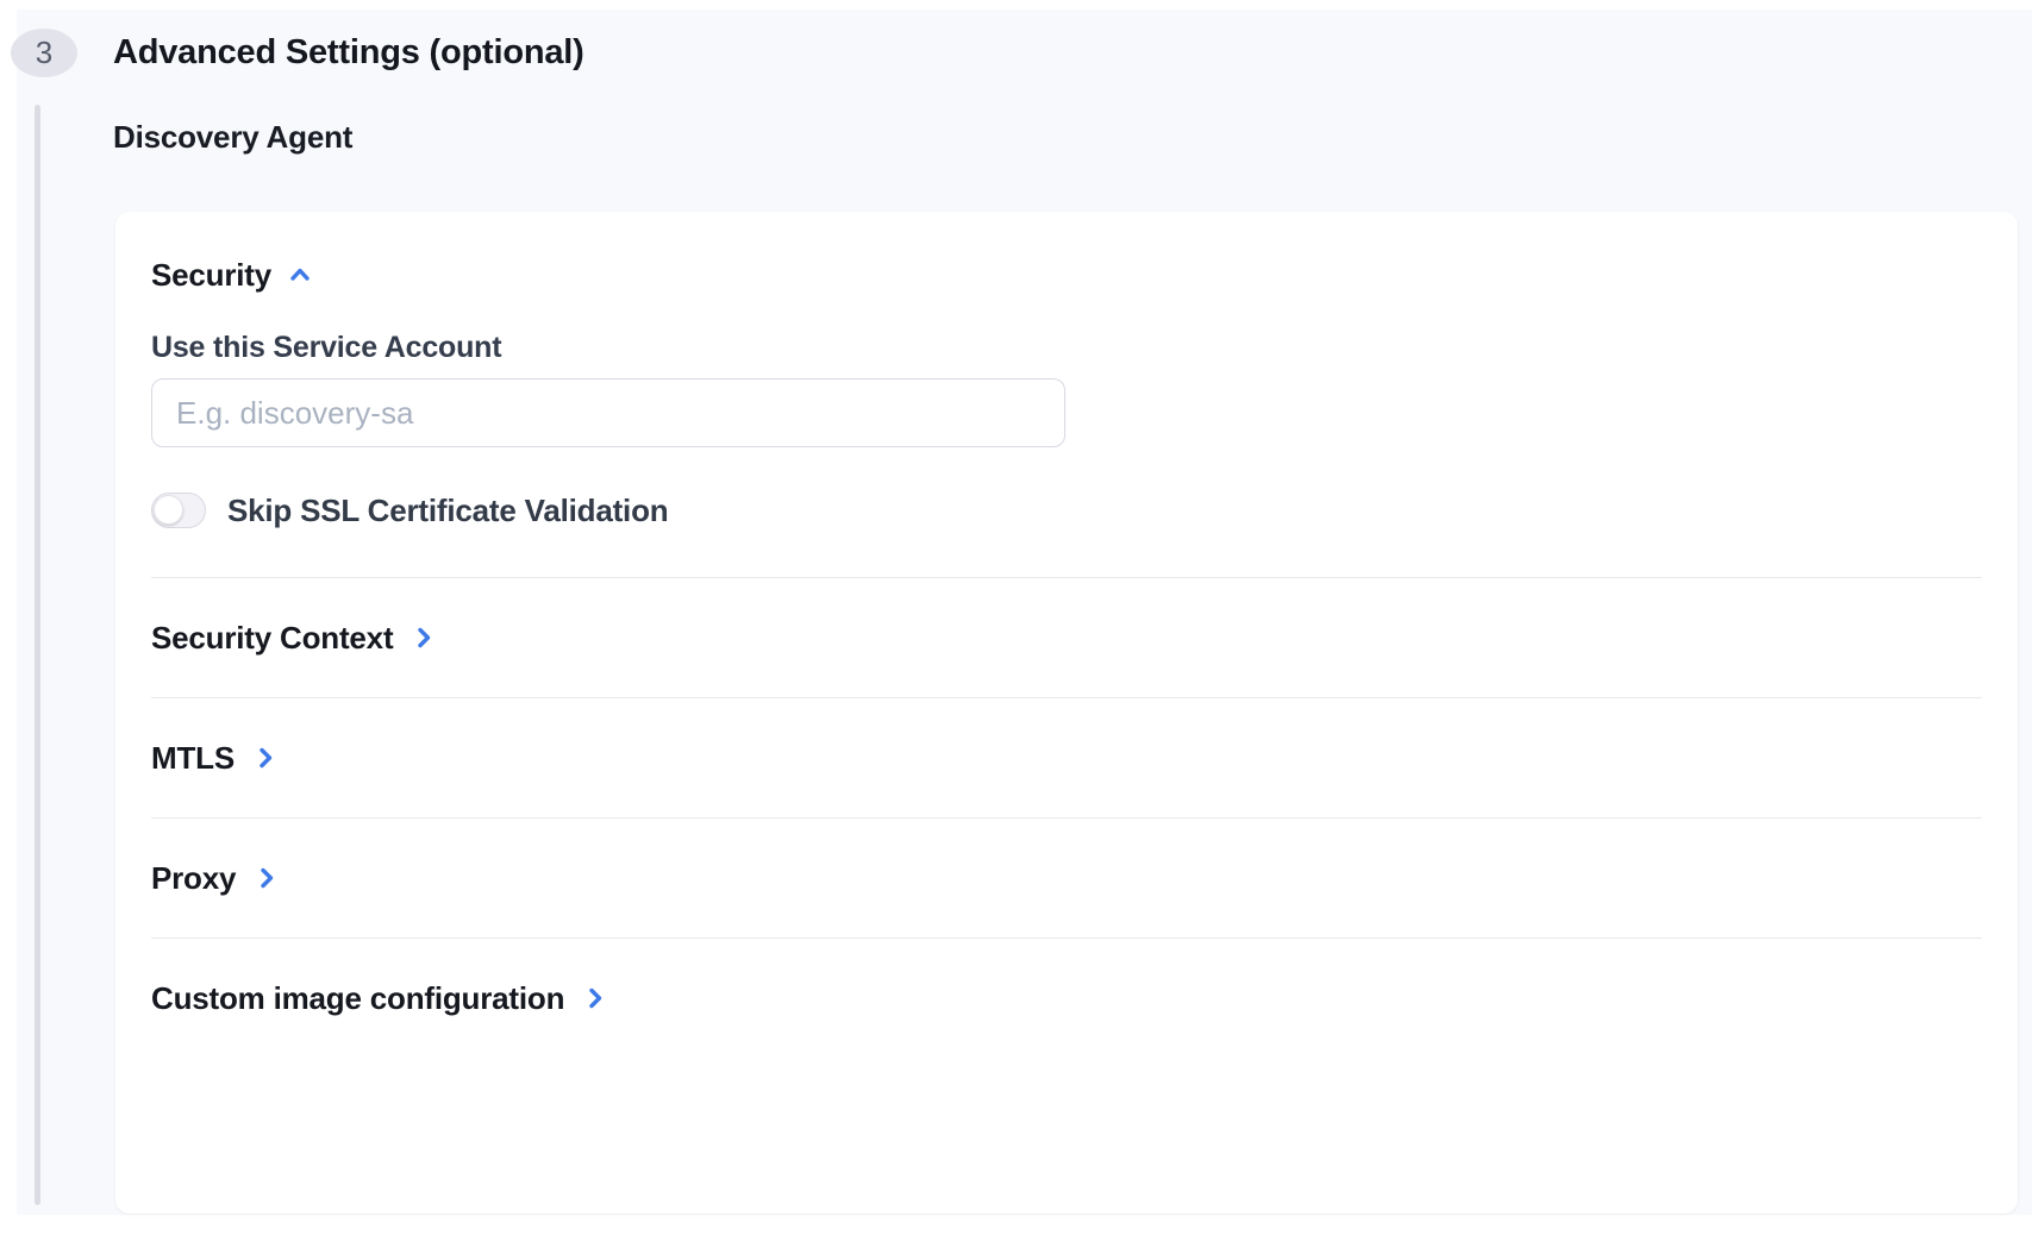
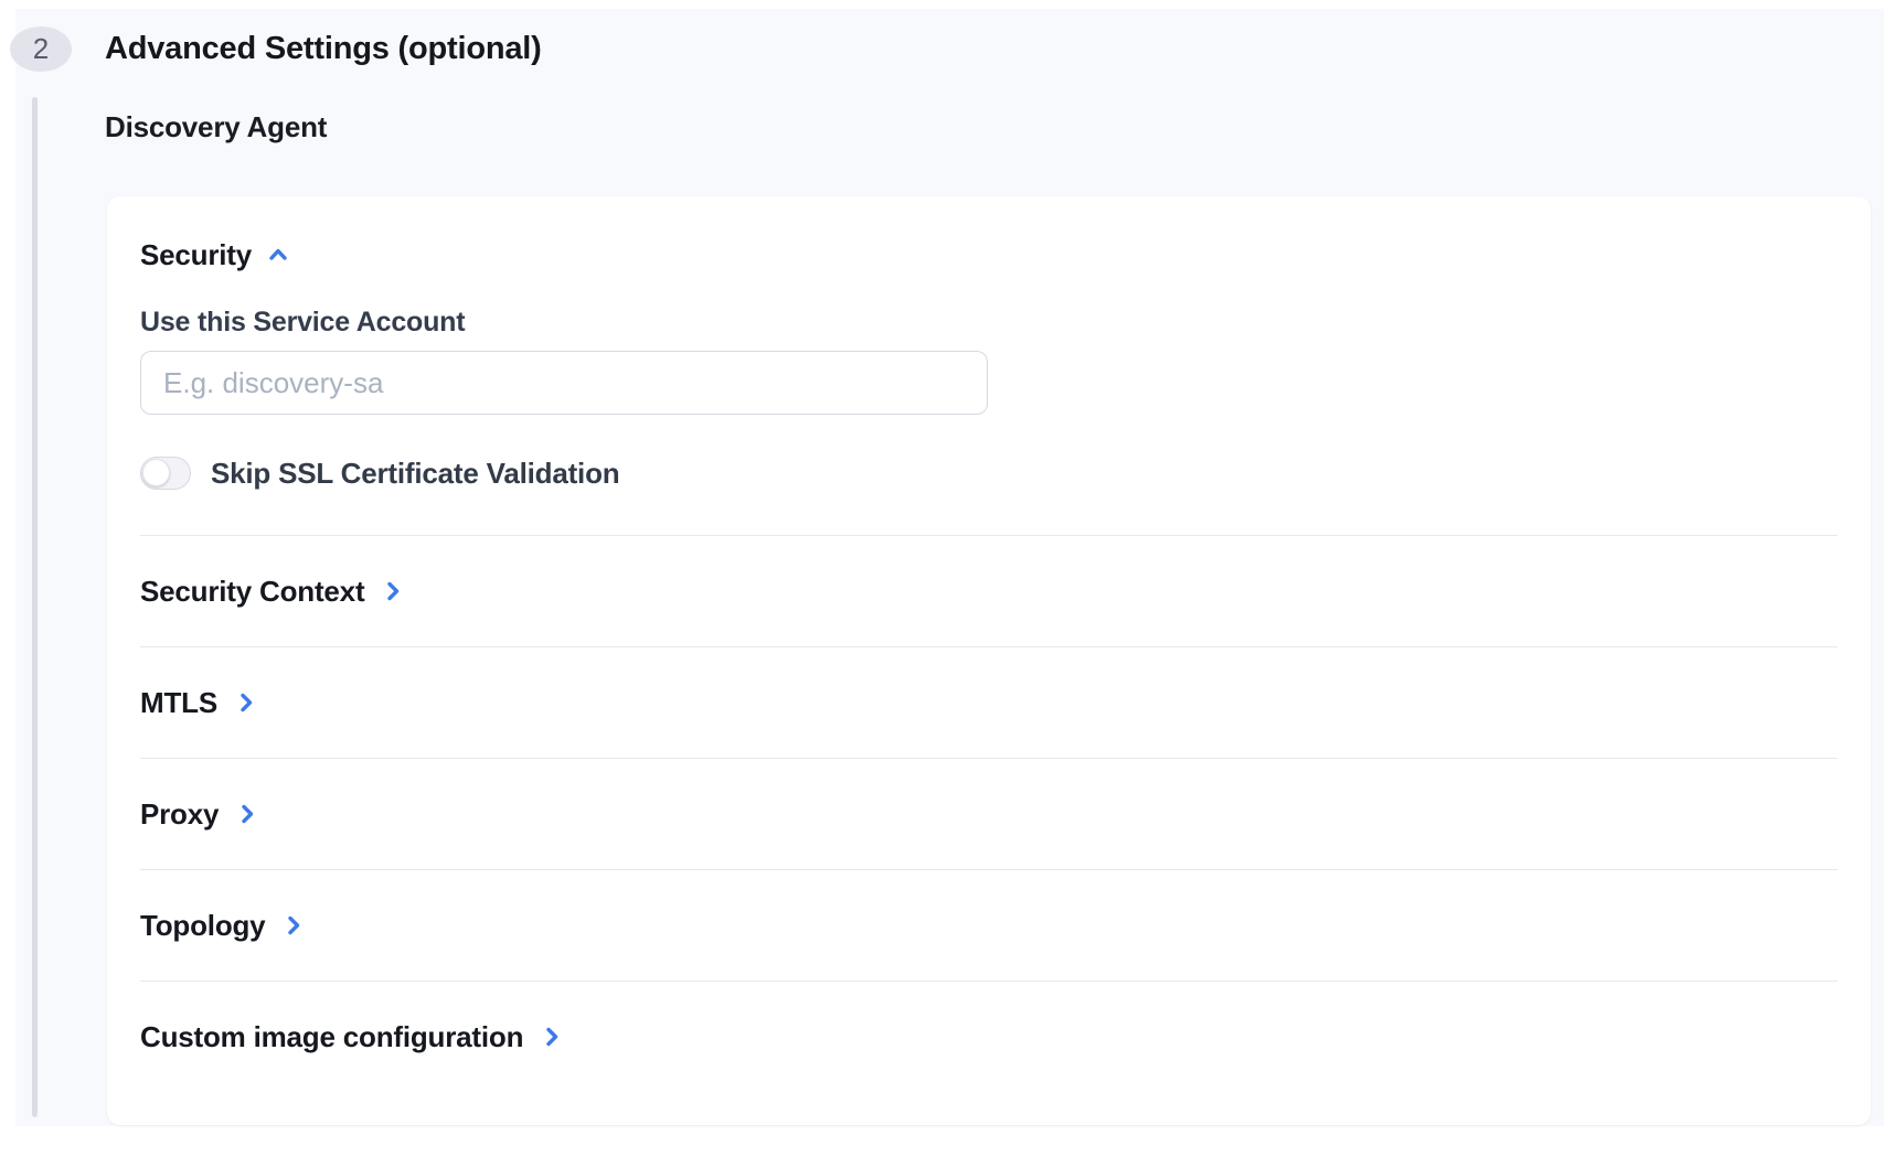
- 3
+ 2
  Advanced Settings (optional)
  Discovery Agent
  Security
  Use this Service Account
  E.g. discovery-sa
  Skip SSL Certificate Validation
  Security Context
  MTLS
  Proxy
+ Topology
  Custom image configuration
